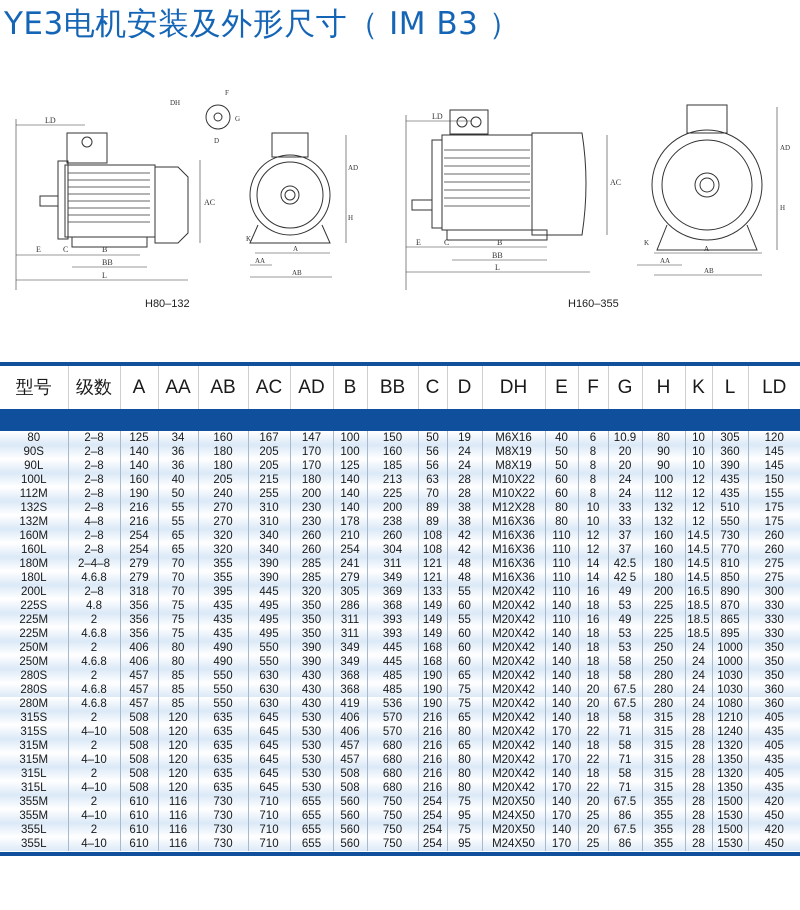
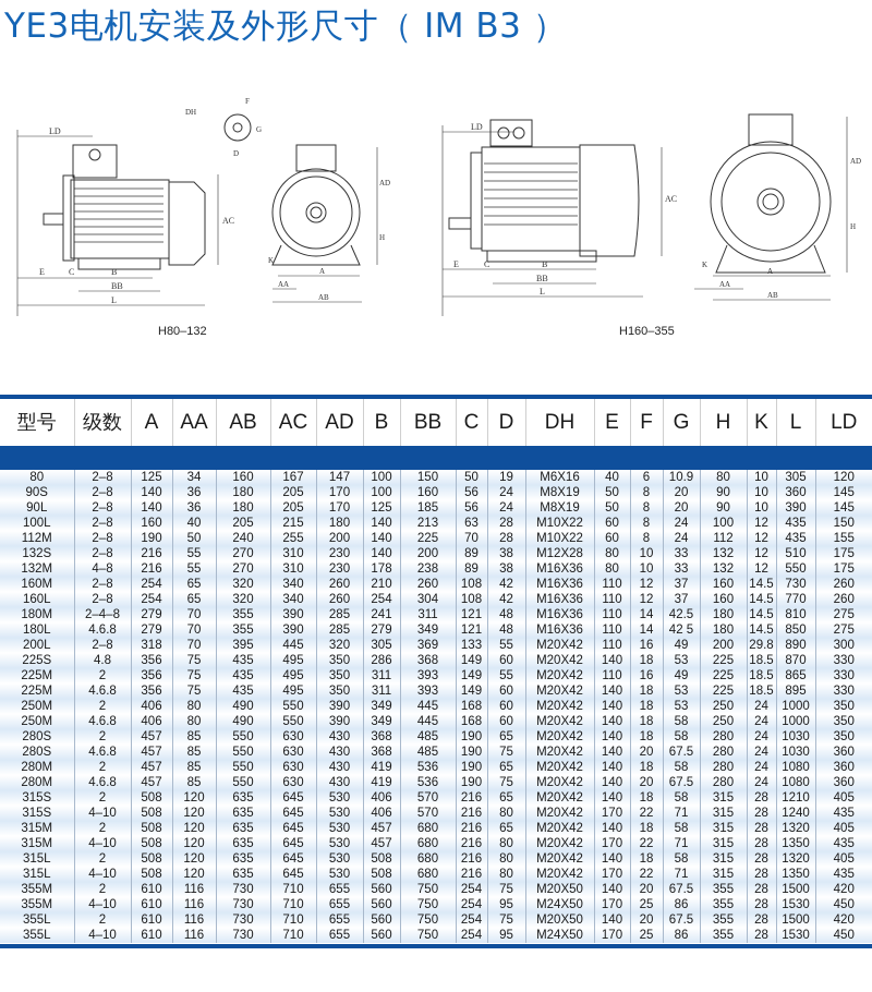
  YE3电机安装及外形尺寸（ IM B3 ）
  LD
  E
  C
  B
  BB
  L
  AC
  DH
  F
  G
  D
  A
  AA
  AB
  AD
  H
  K
  H80–132
  LD
  E
  C
  B
  BB
  L
  AC
  A
  AA
  AB
  AD
  H
  K
  H160–355
  型号	级数	A	AA	AB	AC	AD	B	BB	C	D	DH	E	F	G	H	K	L	LD
  80	2–8	125	34	160	167	147	100	150	50	19	M6X16	40	6	10.9	80	10	305	120
  90S	2–8	140	36	180	205	170	100	160	56	24	M8X19	50	8	20	90	10	360	145
  90L	2–8	140	36	180	205	170	125	185	56	24	M8X19	50	8	20	90	10	390	145
  100L	2–8	160	40	205	215	180	140	213	63	28	M10X22	60	8	24	100	12	435	150
  112M	2–8	190	50	240	255	200	140	225	70	28	M10X22	60	8	24	112	12	435	155
  132S	2–8	216	55	270	310	230	140	200	89	38	M12X28	80	10	33	132	12	510	175
  132M	4–8	216	55	270	310	230	178	238	89	38	M16X36	80	10	33	132	12	550	175
  160M	2–8	254	65	320	340	260	210	260	108	42	M16X36	110	12	37	160	14.5	730	260
  160L	2–8	254	65	320	340	260	254	304	108	42	M16X36	110	12	37	160	14.5	770	260
  180M	2–4–8	279	70	355	390	285	241	311	121	48	M16X36	110	14	42.5	180	14.5	810	275
  180L	4.6.8	279	70	355	390	285	279	349	121	48	M16X36	110	14	42 5	180	14.5	850	275
- 200L	2–8	318	70	395	445	320	305	369	133	55	M20X42	110	16	49	200	16.5	890	300
+ 200L	2–8	318	70	395	445	320	305	369	133	55	M20X42	110	16	49	200	29.8	890	300
  225S	4.8	356	75	435	495	350	286	368	149	60	M20X42	140	18	53	225	18.5	870	330
  225M	2	356	75	435	495	350	311	393	149	55	M20X42	110	16	49	225	18.5	865	330
  225M	4.6.8	356	75	435	495	350	311	393	149	60	M20X42	140	18	53	225	18.5	895	330
  250M	2	406	80	490	550	390	349	445	168	60	M20X42	140	18	53	250	24	1000	350
  250M	4.6.8	406	80	490	550	390	349	445	168	60	M20X42	140	18	58	250	24	1000	350
  280S	2	457	85	550	630	430	368	485	190	65	M20X42	140	18	58	280	24	1030	350
  280S	4.6.8	457	85	550	630	430	368	485	190	75	M20X42	140	20	67.5	280	24	1030	360
+ 280M	2	457	85	550	630	430	419	536	190	65	M20X42	140	18	58	280	24	1080	360
  280M	4.6.8	457	85	550	630	430	419	536	190	75	M20X42	140	20	67.5	280	24	1080	360
  315S	2	508	120	635	645	530	406	570	216	65	M20X42	140	18	58	315	28	1210	405
  315S	4–10	508	120	635	645	530	406	570	216	80	M20X42	170	22	71	315	28	1240	435
  315M	2	508	120	635	645	530	457	680	216	65	M20X42	140	18	58	315	28	1320	405
  315M	4–10	508	120	635	645	530	457	680	216	80	M20X42	170	22	71	315	28	1350	435
  315L	2	508	120	635	645	530	508	680	216	80	M20X42	140	18	58	315	28	1320	405
  315L	4–10	508	120	635	645	530	508	680	216	80	M20X42	170	22	71	315	28	1350	435
  355M	2	610	116	730	710	655	560	750	254	75	M20X50	140	20	67.5	355	28	1500	420
  355M	4–10	610	116	730	710	655	560	750	254	95	M24X50	170	25	86	355	28	1530	450
  355L	2	610	116	730	710	655	560	750	254	75	M20X50	140	20	67.5	355	28	1500	420
  355L	4–10	610	116	730	710	655	560	750	254	95	M24X50	170	25	86	355	28	1530	450
